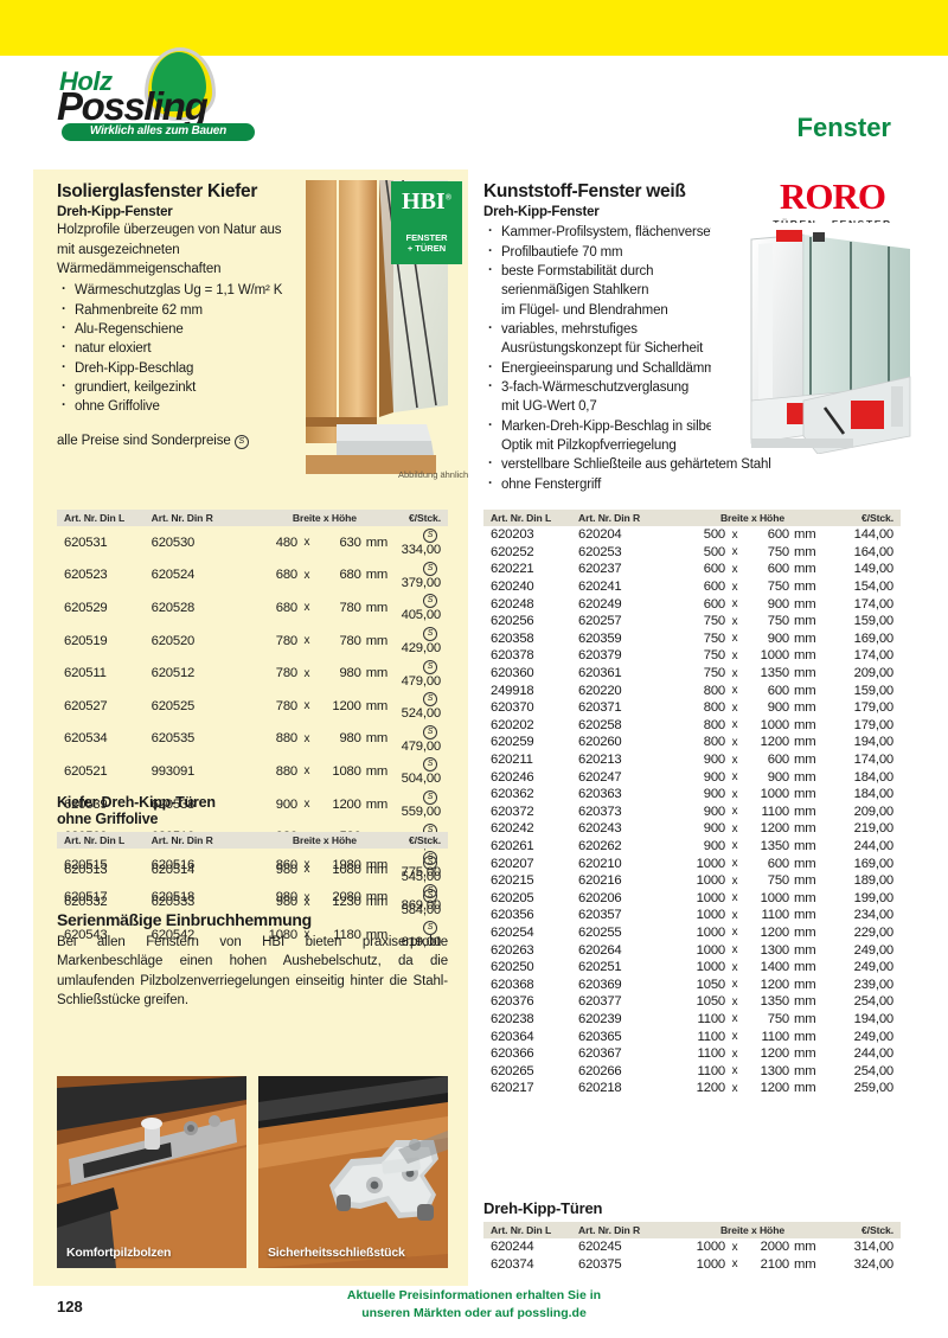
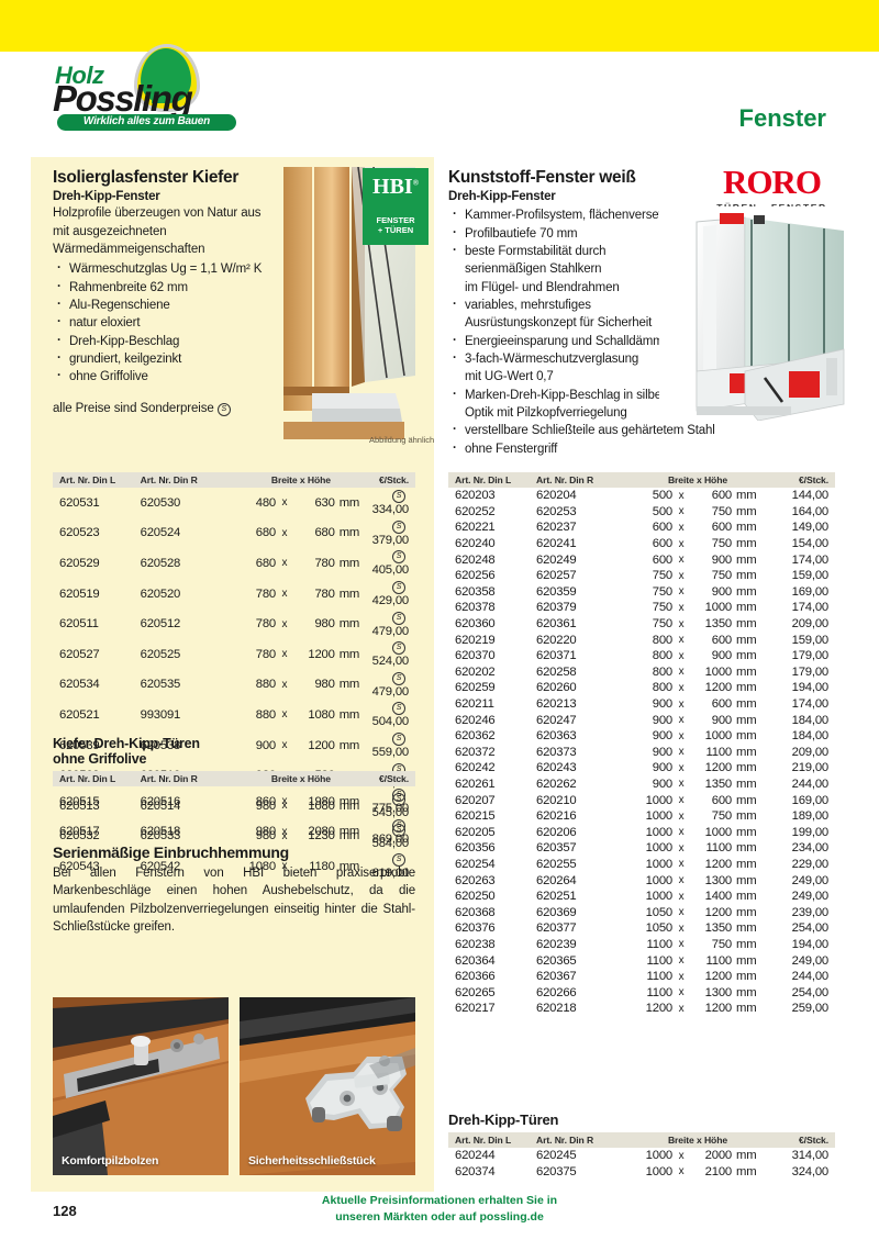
  Holz
  Possling
  Wirklich alles zum Bauen
  Fenster
  Isolierglasfenster Kiefer
  Dreh-Kipp-Fenster
  Holzprofile überzeugen von Natur aus mit ausgezeichneten Wärmedämmeigenschaften
  Wärmeschutzglas Ug = 1,1 W/m² K
  Rahmenbreite 62 mm
  Alu-Regenschiene
  natur eloxiert
  Dreh-Kipp-Beschlag
  grundiert, keilgezinkt
  ohne Griffolive
  alle Preise sind Sonderpreise
  Abbildung ähnlich
  HBI®
  FENSTER
  + TÜREN
  Art. Nr. Din L	Art. Nr. Din R	Breite x Höhe	€/Stck.
  620531	620530	480	x	630	mm	334,00
  620523	620524	680	x	680	mm	379,00
  620529	620528	680	x	780	mm	405,00
  620519	620520	780	x	780	mm	429,00
  620511	620512	780	x	980	mm	479,00
  620527	620525	780	x	1200	mm	524,00
  620534	620535	880	x	980	mm	479,00
  620521	993091	880	x	1080	mm	504,00
  620539	620538	900	x	1200	mm	559,00
  620513	620514	980	x	1080	mm	545,00
  620532	620533	980	x	1230	mm	584,00
  620543	620542	1080	x	1180	mm	619,00
  Kiefer Dreh-Kipp-Türen
  ohne Griffolive
  Art. Nr. Din L	Art. Nr. Din R	Breite x Höhe	€/Stck.
  620515	620516	860	x	1980	mm	775,00
  620517	620518	980	x	2080	mm	869,00
  Serienmäßige Einbruchhemmung
  Bei allen Fenstern von HBI bieten praxiserprobte Markenbeschläge einen hohen Aushebelschutz, da die umlaufenden Pilzbolzenverriegelungen einseitig hinter die Stahl-Schließstücke greifen.
  Komfortpilzbolzen
  Sicherheitsschließstück
  Kunststoff-Fenster weiß
  Dreh-Kipp-Fenster
  Kammer-Profilsystem, flächenverse
  Profilbautiefe 70 mm
  beste Formstabilität durch
  serienmäßigen Stahlkern
  im Flügel- und Blendrahmen
  variables, mehrstufiges
  Ausrüstungskonzept für Sicherheit
  Energieeinsparung und Schalldämm
  3-fach-Wärmeschutzverglasung
  mit UG-Wert 0,7
  Marken-Dreh-Kipp-Beschlag in silbe
  Optik mit Pilzkopfverriegelung
  verstellbare Schließteile aus gehärtetem Stahl
  ohne Fenstergriff
  RORO
  Art. Nr. Din L	Art. Nr. Din R	Breite x Höhe	€/Stck.
  620203	620204	500	x	600	mm	144,00
  620252	620253	500	x	750	mm	164,00
  620221	620237	600	x	600	mm	149,00
  620240	620241	600	x	750	mm	154,00
  620248	620249	600	x	900	mm	174,00
  620256	620257	750	x	750	mm	159,00
  620358	620359	750	x	900	mm	169,00
  620378	620379	750	x	1000	mm	174,00
  620360	620361	750	x	1350	mm	209,00
- 249918	620220	800	x	600	mm	159,00
+ 620219	620220	800	x	600	mm	159,00
  620370	620371	800	x	900	mm	179,00
  620202	620258	800	x	1000	mm	179,00
  620259	620260	800	x	1200	mm	194,00
  620211	620213	900	x	600	mm	174,00
  620246	620247	900	x	900	mm	184,00
  620362	620363	900	x	1000	mm	184,00
  620372	620373	900	x	1100	mm	209,00
  620242	620243	900	x	1200	mm	219,00
  620261	620262	900	x	1350	mm	244,00
  620207	620210	1000	x	600	mm	169,00
  620215	620216	1000	x	750	mm	189,00
  620205	620206	1000	x	1000	mm	199,00
  620356	620357	1000	x	1100	mm	234,00
  620254	620255	1000	x	1200	mm	229,00
  620263	620264	1000	x	1300	mm	249,00
  620250	620251	1000	x	1400	mm	249,00
  620368	620369	1050	x	1200	mm	239,00
  620376	620377	1050	x	1350	mm	254,00
  620238	620239	1100	x	750	mm	194,00
  620364	620365	1100	x	1100	mm	249,00
  620366	620367	1100	x	1200	mm	244,00
  620265	620266	1100	x	1300	mm	254,00
  620217	620218	1200	x	1200	mm	259,00
  Dreh-Kipp-Türen
  Art. Nr. Din L	Art. Nr. Din R	Breite x Höhe	€/Stck.
  620244	620245	1000	x	2000	mm	314,00
  620374	620375	1000	x	2100	mm	324,00
  128
  Aktuelle Preisinformationen erhalten Sie in
  unseren Märkten oder auf possling.de
